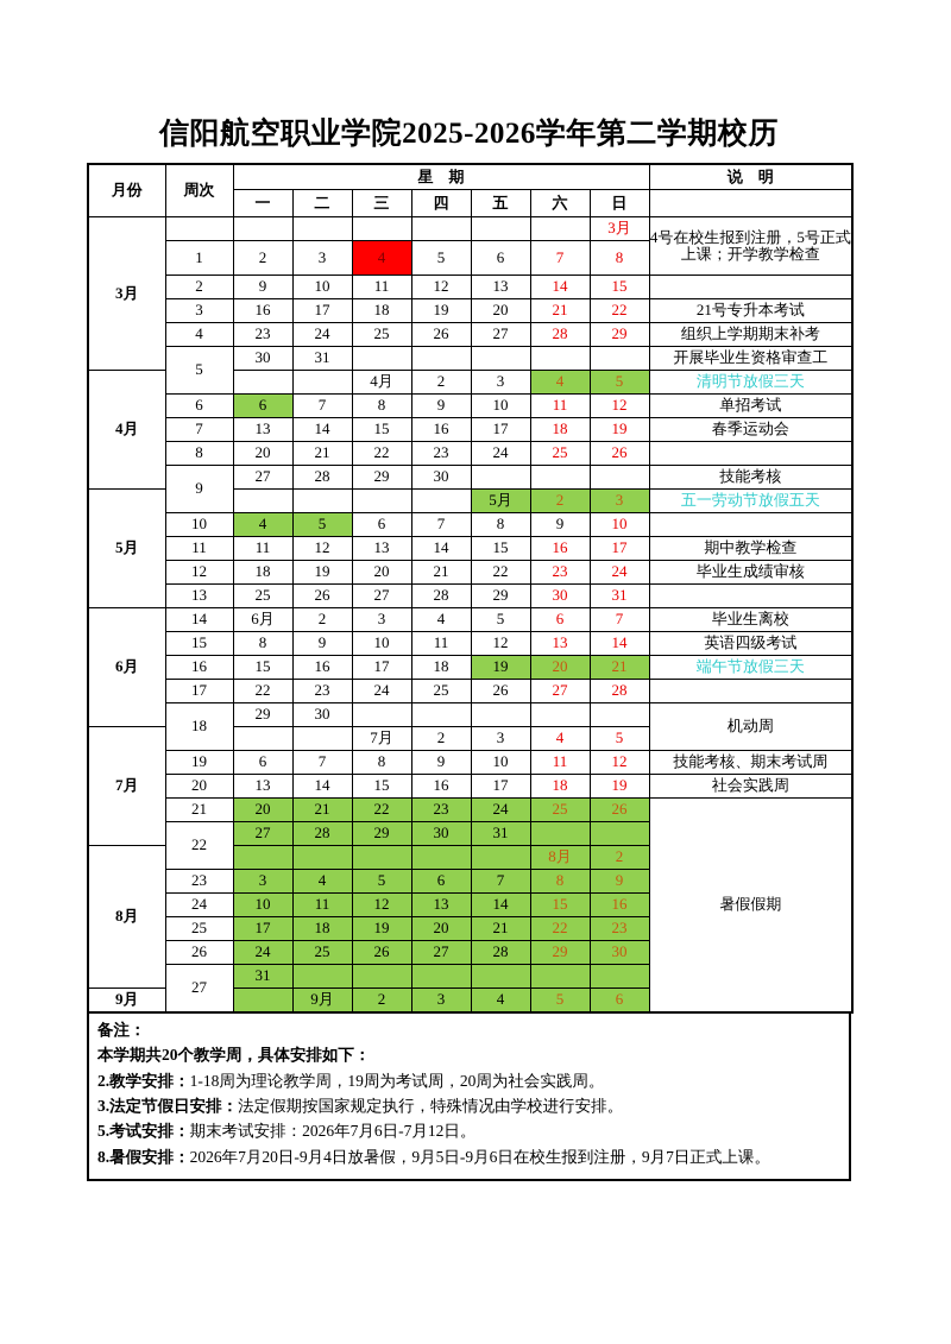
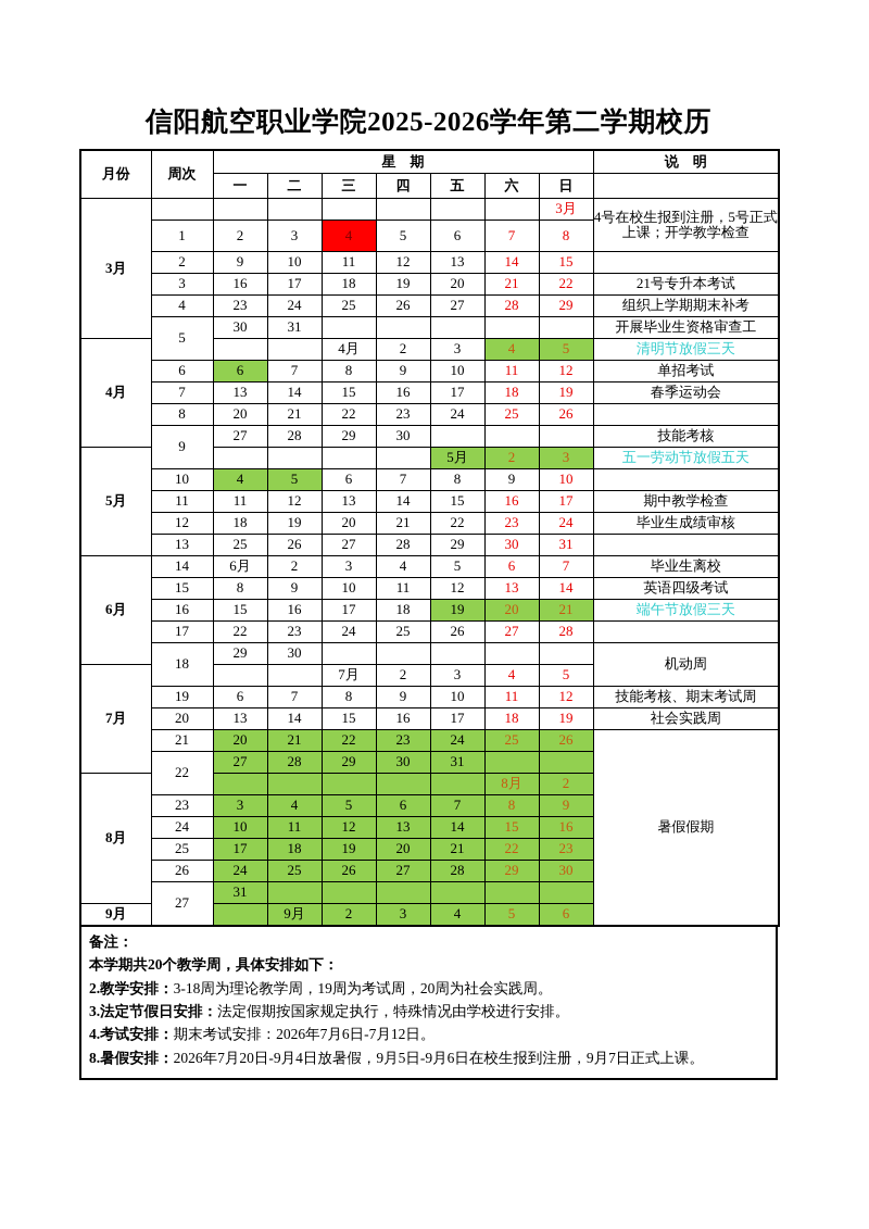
  信阳航空职业学院2025-2026学年第二学期校历
  月份	周次	星 期	说 明
  一	二	三	四	五	六	日
  3月								3月	4号在校生报到注册，5号正式上课；开学教学检查
  1	2	3	4	5	6	7	8
  2	9	10	11	12	13	14	15
  3	16	17	18	19	20	21	22	21号专升本考试
  4	23	24	25	26	27	28	29	组织上学期期末补考
  5	30	31						开展毕业生资格审查工
  4月			4月	2	3	4	5	清明节放假三天
  6	6	7	8	9	10	11	12	单招考试
  7	13	14	15	16	17	18	19	春季运动会
  8	20	21	22	23	24	25	26
  9	27	28	29	30				技能考核
  5月					5月	2	3	五一劳动节放假五天
  10	4	5	6	7	8	9	10
  11	11	12	13	14	15	16	17	期中教学检查
  12	18	19	20	21	22	23	24	毕业生成绩审核
  13	25	26	27	28	29	30	31
  6月	14	6月	2	3	4	5	6	7	毕业生离校
  15	8	9	10	11	12	13	14	英语四级考试
  16	15	16	17	18	19	20	21	端午节放假三天
  17	22	23	24	25	26	27	28
  18	29	30						机动周
  7月			7月	2	3	4	5
  19	6	7	8	9	10	11	12	技能考核、期末考试周
  20	13	14	15	16	17	18	19	社会实践周
  21	20	21	22	23	24	25	26	暑假假期
  22	27	28	29	30	31
  8月						8月	2
  23	3	4	5	6	7	8	9
  24	10	11	12	13	14	15	16
  25	17	18	19	20	21	22	23
  26	24	25	26	27	28	29	30
  27	31
  9月		9月	2	3	4	5	6
  备注：
  本学期共20个教学周，具体安排如下：
- 2.教学安排：1-18周为理论教学周，19周为考试周，20周为社会实践周。
+ 2.教学安排：3-18周为理论教学周，19周为考试周，20周为社会实践周。
  3.法定节假日安排：法定假期按国家规定执行，特殊情况由学校进行安排。
- 5.考试安排：期末考试安排：2026年7月6日-7月12日。
+ 4.考试安排：期末考试安排：2026年7月6日-7月12日。
  8.暑假安排：2026年7月20日-9月4日放暑假，9月5日-9月6日在校生报到注册，9月7日正式上课。
